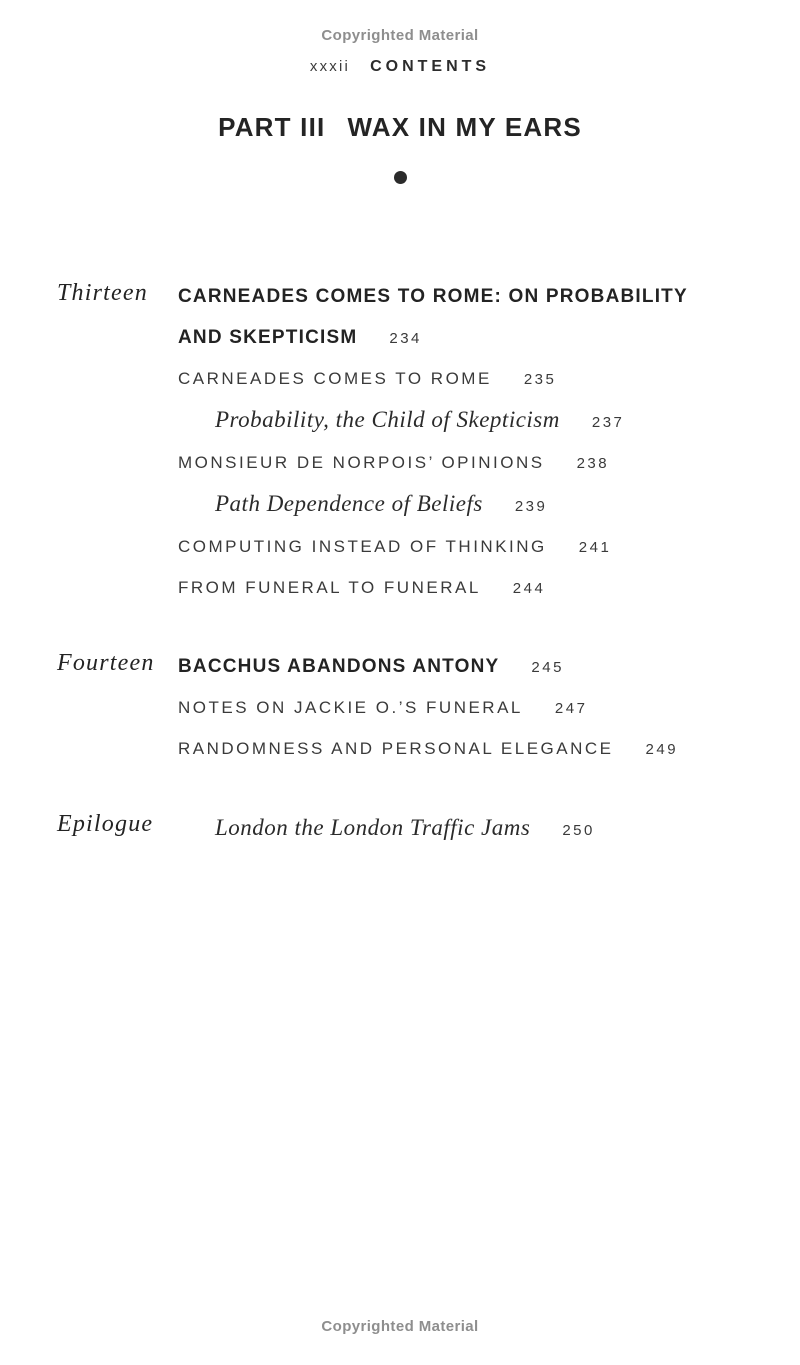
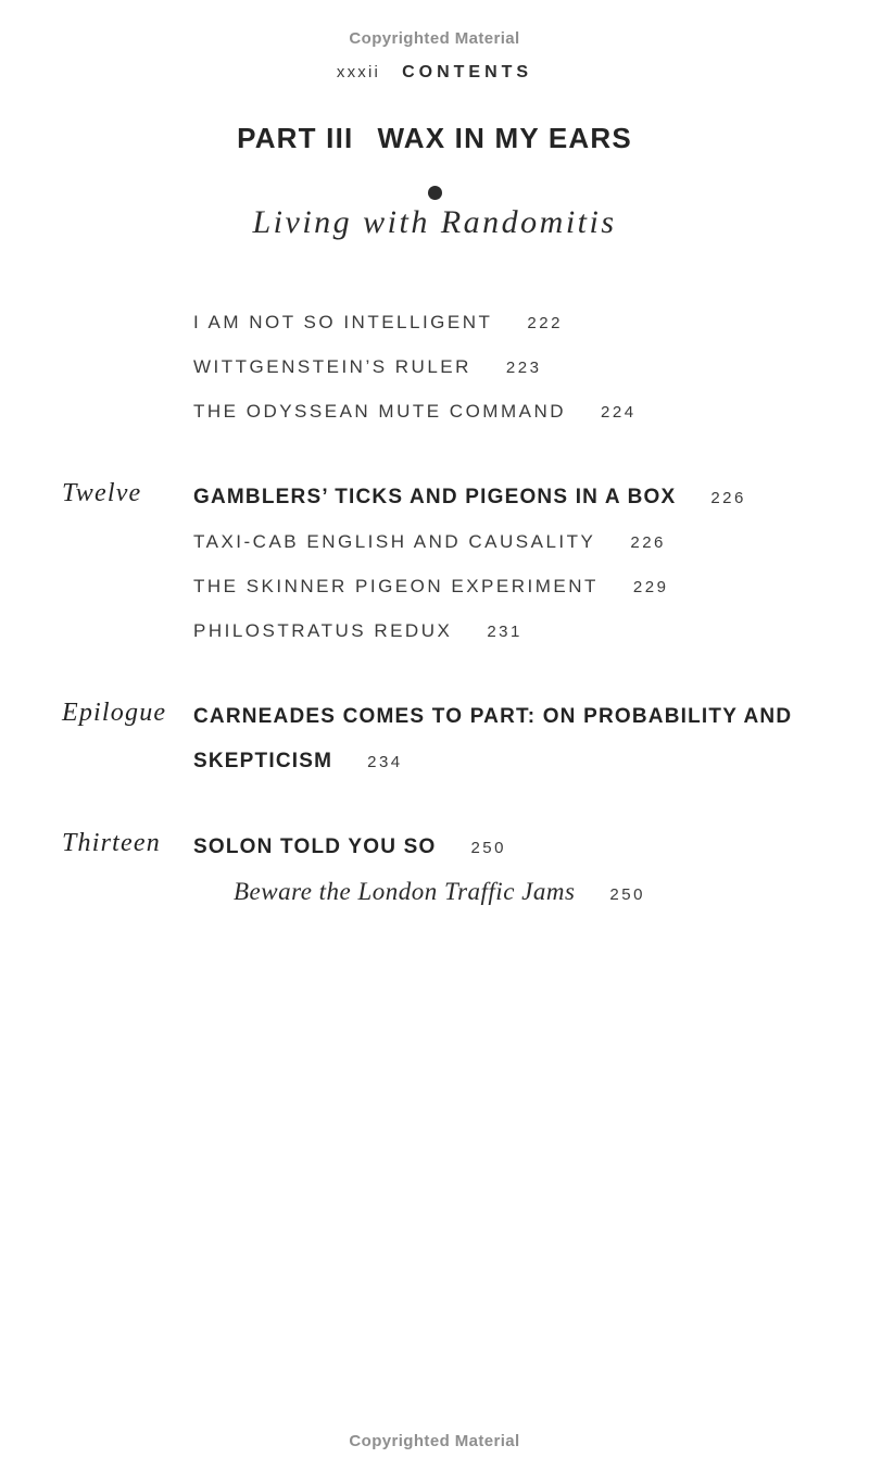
  Copyrighted Material
  xxxii CONTENTS
  PART III WAX IN MY EARS
+ Living with Randomitis
+ I AM NOT SO INTELLIGENT 222
+ WITTGENSTEIN’S RULER 223
+ THE ODYSSEAN MUTE COMMAND 224
+ Twelve
+ GAMBLERS’ TICKS AND PIGEONS IN A BOX 226
+ TAXI-CAB ENGLISH AND CAUSALITY 226
+ THE SKINNER PIGEON EXPERIMENT 229
+ PHILOSTRATUS REDUX 231
- Thirteen
+ Epilogue
- CARNEADES COMES TO ROME: ON PROBABILITY AND SKEPTICISM 234
+ CARNEADES COMES TO PART: ON PROBABILITY AND SKEPTICISM 234
- CARNEADES COMES TO ROME 235
- Probability, the Child of Skepticism 237
- MONSIEUR DE NORPOIS’ OPINIONS 238
- Path Dependence of Beliefs 239
- COMPUTING INSTEAD OF THINKING 241
- FROM FUNERAL TO FUNERAL 244
- Fourteen
- BACCHUS ABANDONS ANTONY 245
- NOTES ON JACKIE O.’S FUNERAL 247
- RANDOMNESS AND PERSONAL ELEGANCE 249
- Epilogue
+ Thirteen
+ SOLON TOLD YOU SO 250
- London the London Traffic Jams 250
+ Beware the London Traffic Jams 250
  Copyrighted Material
